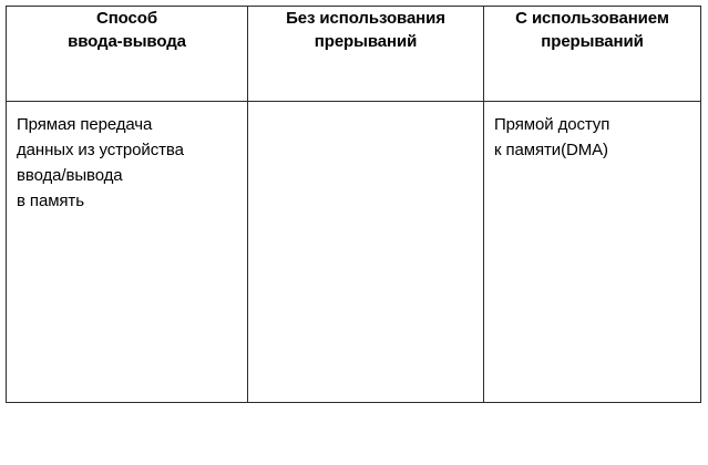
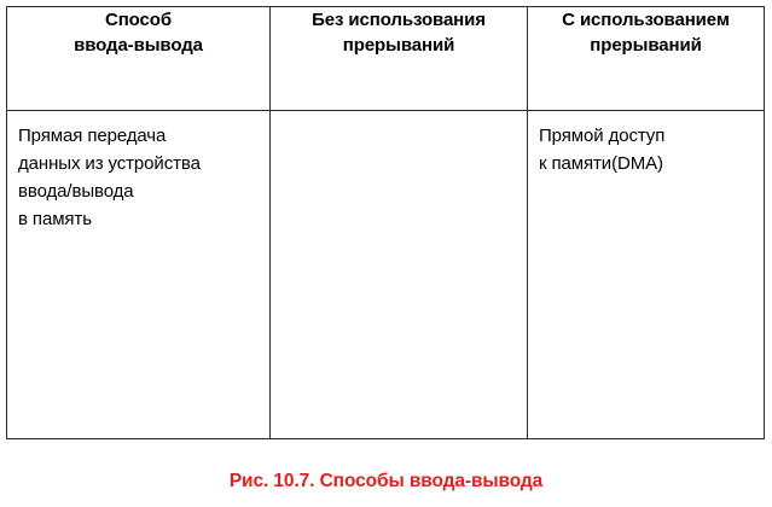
  Способ ввода-вывода	Без использования прерываний	С использованием прерываний
  Прямая передача данных из устройства ввода/вывода в память		Прямой доступ к памяти(DMA)
+ Рис. 10.7. Способы ввода-вывода
